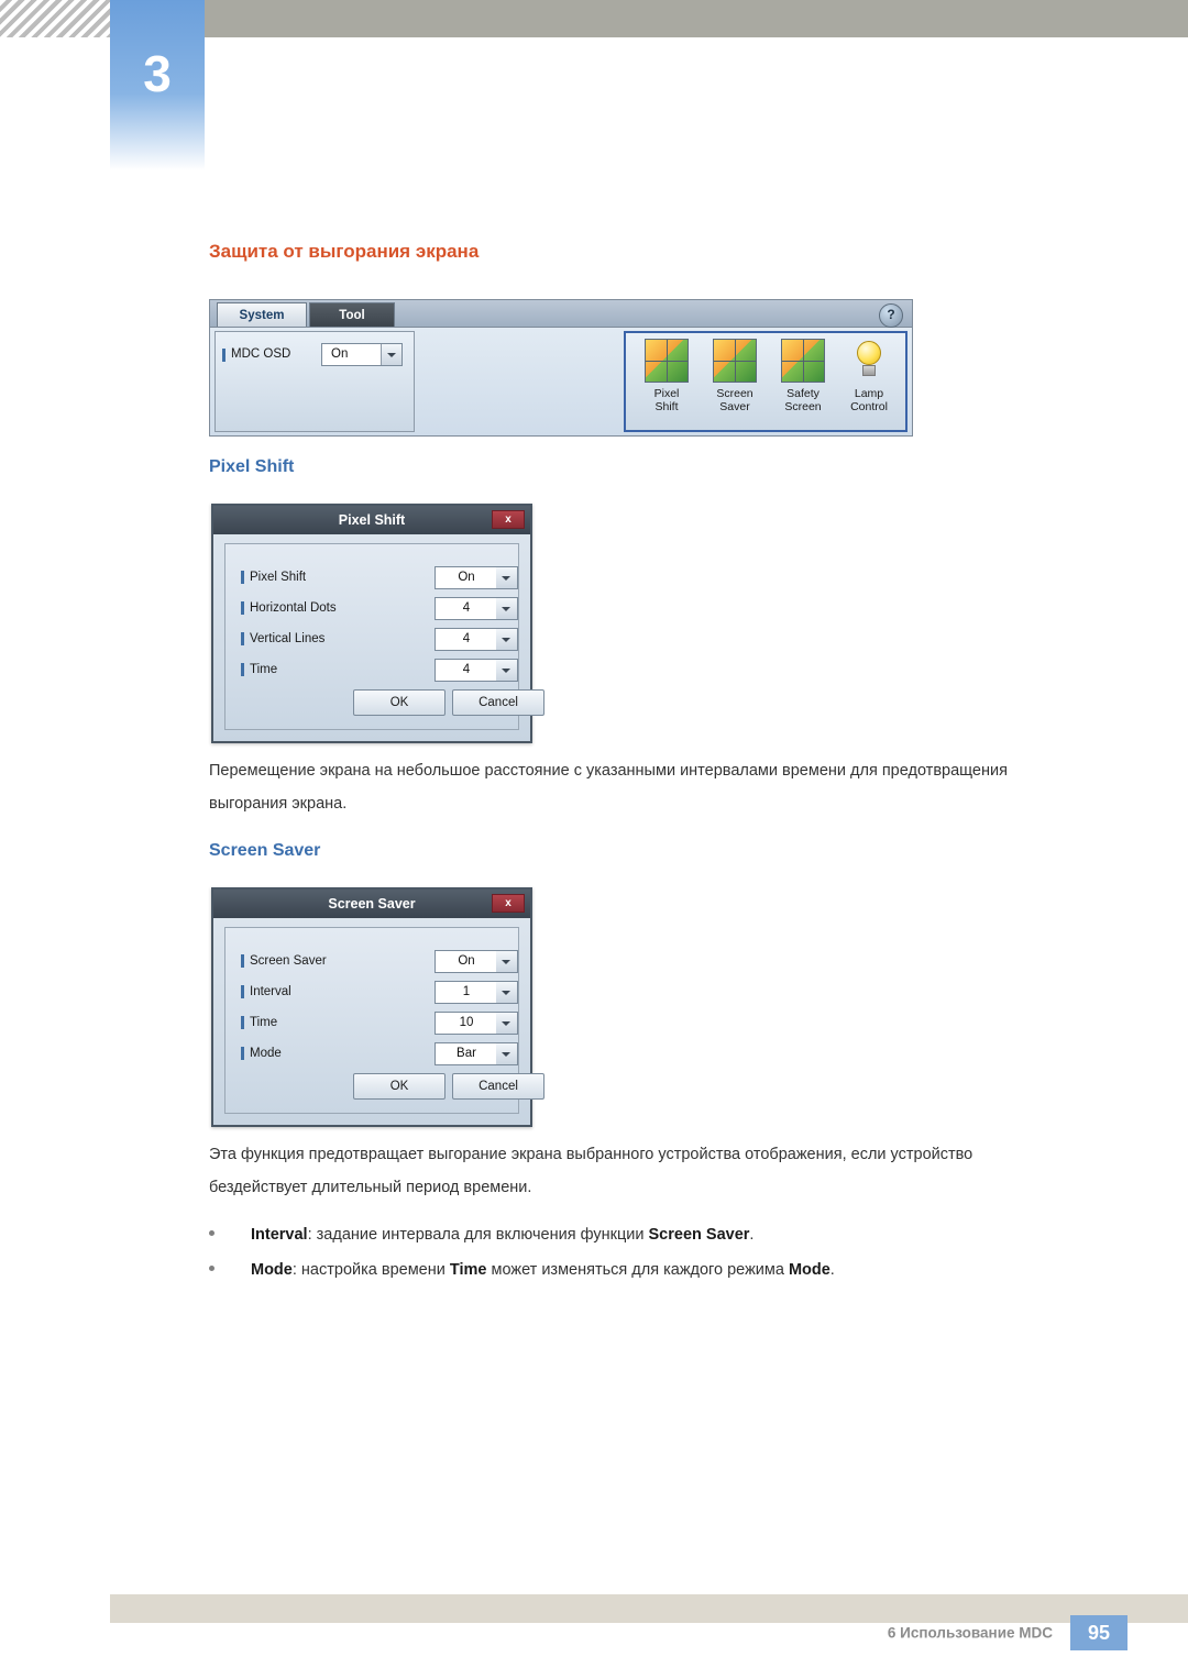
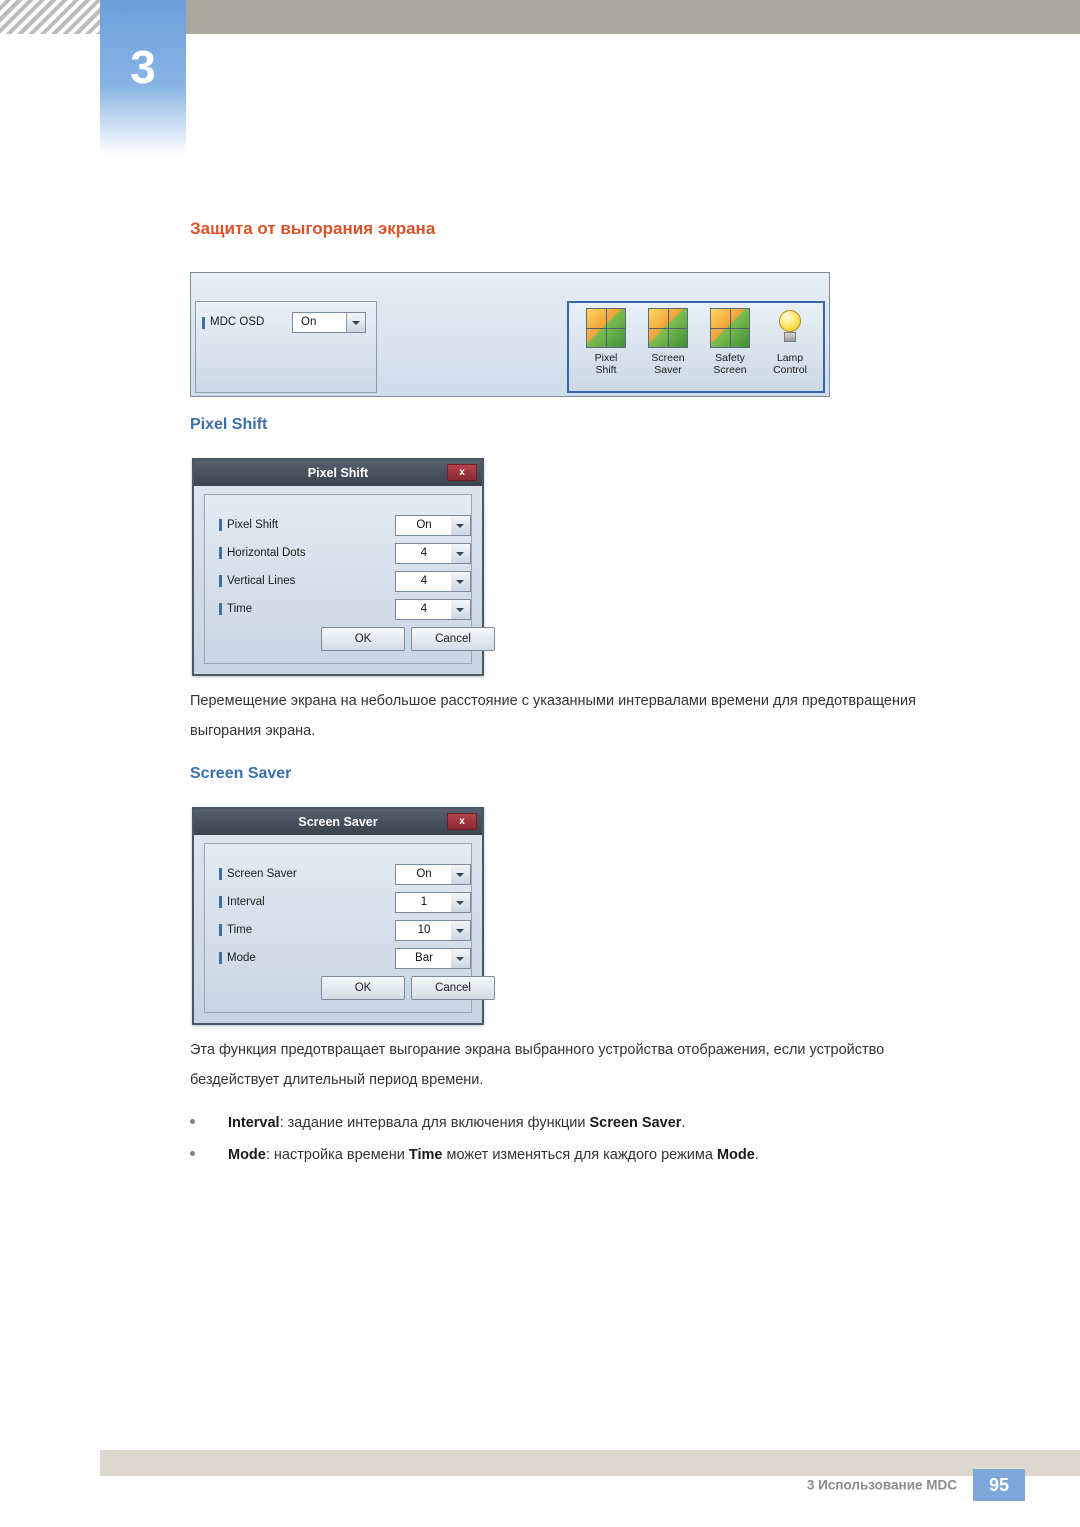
  3
  Защита от выгорания экрана
- System
- Tool
- ?
  MDC OSD
  On
  Pixel
  Shift
  Screen
  Saver
  Safety
  Screen
  Lamp
  Control
  Pixel Shift
  Pixel Shift
  x
  Pixel Shift
  On
  Horizontal Dots
  4
  Vertical Lines
  4
  Time
  4
  OK
  Cancel
  Перемещение экрана на небольшое расстояние с указанными интервалами времени для предотвращения выгорания экрана.
  Screen Saver
  Screen Saver
  x
  Screen Saver
  On
  Interval
  1
  Time
  10
  Mode
  Bar
  OK
  Cancel
  Эта функция предотвращает выгорание экрана выбранного устройства отображения, если устройство бездействует длительный период времени.
  Interval: задание интервала для включения функции Screen Saver.
  Mode: настройка времени Time может изменяться для каждого режима Mode.
- 6 Использование MDC
+ 3 Использование MDC
  95
